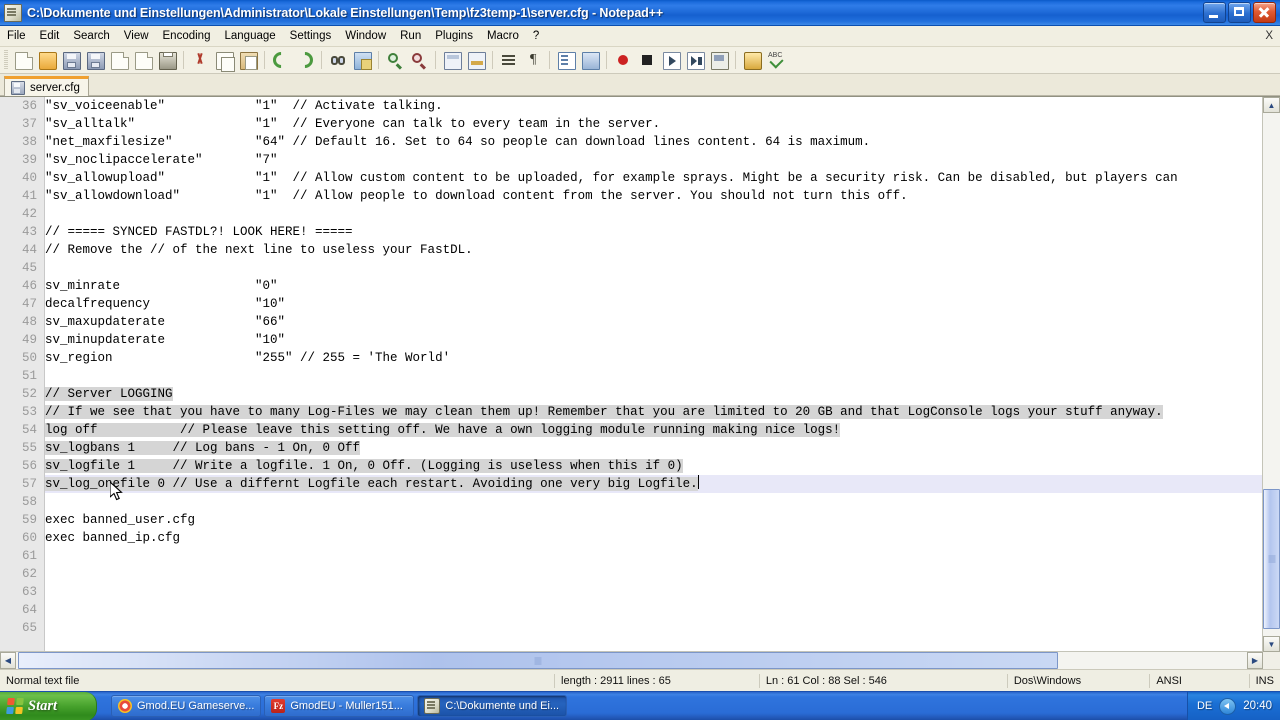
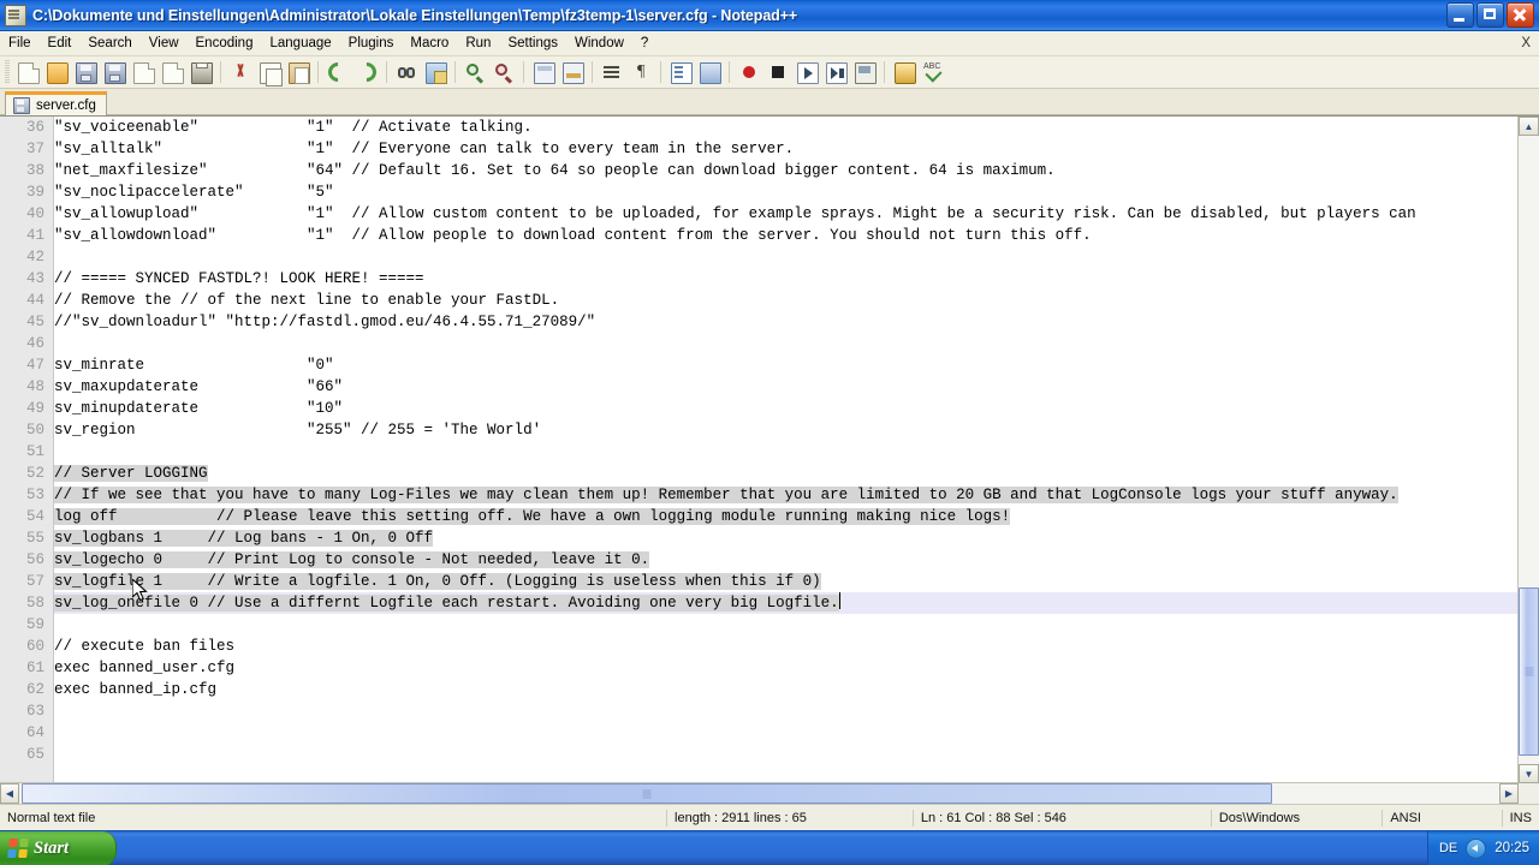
  C:\Dokumente und Einstellungen\Administrator\Lokale Einstellungen\Temp\fz3temp-1\server.cfg - Notepad++
  File
  Edit
  Search
  View
  Encoding
  Language
- Settings
+ Plugins
- Window
+ Macro
  Run
- Plugins
+ Settings
- Macro
+ Window
  ?
  X
  server.cfg
  36
  37
  38
  39
  40
  41
  42
  43
  44
  45
  46
  47
  48
  49
  50
  51
  52
  53
  54
  55
  56
  57
  58
  59
  60
  61
  62
  63
  64
  65
  "sv_voiceenable" "1" // Activate talking.
  "sv_alltalk" "1" // Everyone can talk to every team in the server.
- "net_maxfilesize" "64" // Default 16. Set to 64 so people can download lines content. 64 is maximum.
+ "net_maxfilesize" "64" // Default 16. Set to 64 so people can download bigger content. 64 is maximum.
- "sv_noclipaccelerate" "7"
+ "sv_noclipaccelerate" "5"
  "sv_allowupload" "1" // Allow custom content to be uploaded, for example sprays. Might be a security risk. Can be disabled, but players can
  "sv_allowdownload" "1" // Allow people to download content from the server. You should not turn this off.
  // ===== SYNCED FASTDL?! LOOK HERE! =====
- // Remove the // of the next line to useless your FastDL.
+ // Remove the // of the next line to enable your FastDL.
+ //"sv_downloadurl" "http://fastdl.gmod.eu/46.4.55.71_27089/"
  sv_minrate "0"
- decalfrequency "10"
  sv_maxupdaterate "66"
  sv_minupdaterate "10"
  sv_region "255" // 255 = 'The World'
  // Server LOGGING
  // If we see that you have to many Log-Files we may clean them up! Remember that you are limited to 20 GB and that LogConsole logs your stuff anyway.
  log off // Please leave this setting off. We have a own logging module running making nice logs!
  sv_logbans 1 // Log bans - 1 On, 0 Off
+ sv_logecho 0 // Print Log to console - Not needed, leave it 0.
  sv_logfile 1 // Write a logfile. 1 On, 0 Off. (Logging is useless when this if 0)
  sv_log_onefile 0 // Use a differnt Logfile each restart. Avoiding one very big Logfile.
+ // execute ban files
  exec banned_user.cfg
  exec banned_ip.cfg
  ▲
  ▼
  ◀
  ▶
  Normal text file
  length : 2911 lines : 65
  Ln : 61 Col : 88 Sel : 546
  Dos\Windows
  ANSI
  INS
  Start
- Gmod.EU Gameserve...
- Fz
- GmodEU - Muller151...
- C:\Dokumente und Ei...
  DE
- 20:40
+ 20:25
